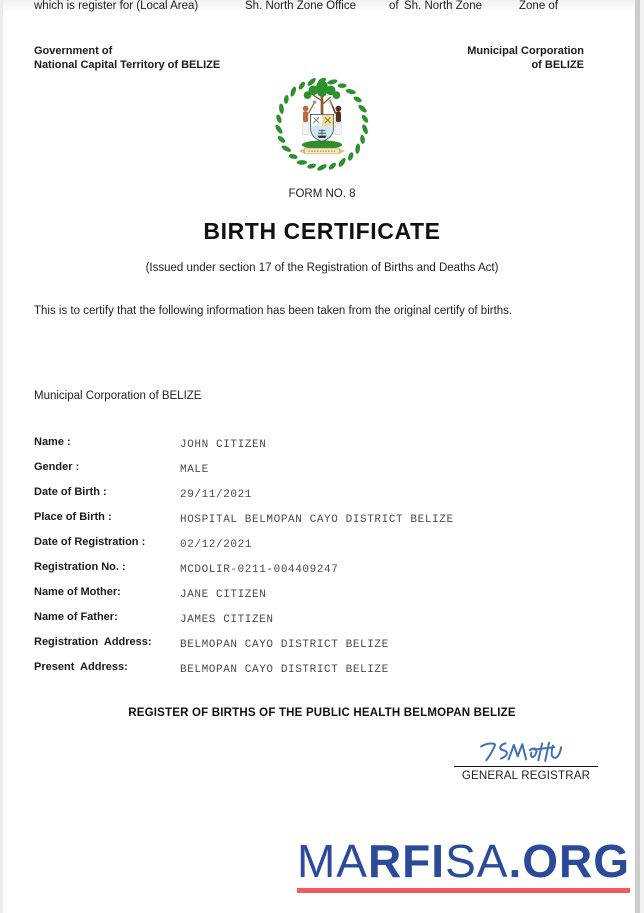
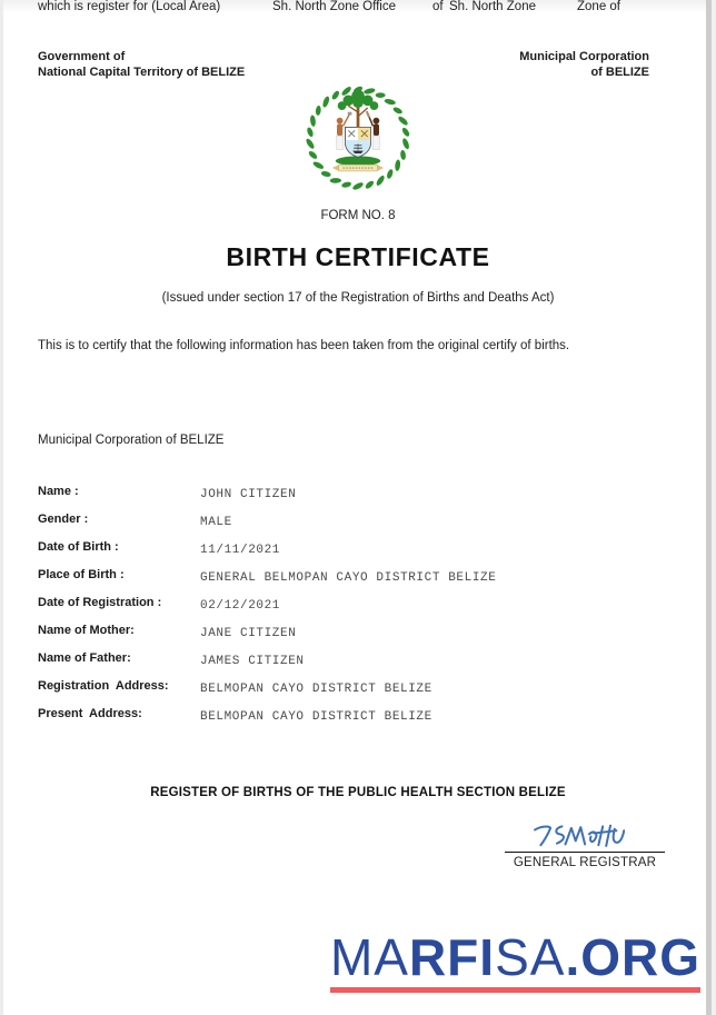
  Government of
  National Capital Territory of BELIZE
  Municipal Corporation
  of BELIZE
  FORM NO. 8
  BIRTH CERTIFICATE
  (Issued under section 17 of the Registration of Births and Deaths Act)
  This is to certify that the following information has been taken from the original certify of births.
  which is register for (Local Area)
  Sh. North Zone Office
  of
  Sh. North Zone
  Zone of
  Municipal Corporation of BELIZE
  Name : JOHN CITIZEN
  Gender : MALE
- Date of Birth : 29/11/2021
+ Date of Birth : 11/11/2021
- Place of Birth : HOSPITAL BELMOPAN CAYO DISTRICT BELIZE
+ Place of Birth : GENERAL BELMOPAN CAYO DISTRICT BELIZE
  Date of Registration : 02/12/2021
- Registration No. : MCDOLIR-0211-004409247
  Name of Mother: JANE CITIZEN
  Name of Father: JAMES CITIZEN
  Registration Address: BELMOPAN CAYO DISTRICT BELIZE
  Present Address: BELMOPAN CAYO DISTRICT BELIZE
- REGISTER OF BIRTHS OF THE PUBLIC HEALTH BELMOPAN BELIZE
+ REGISTER OF BIRTHS OF THE PUBLIC HEALTH SECTION BELIZE
  GENERAL REGISTRAR
  MARFISA.ORG
